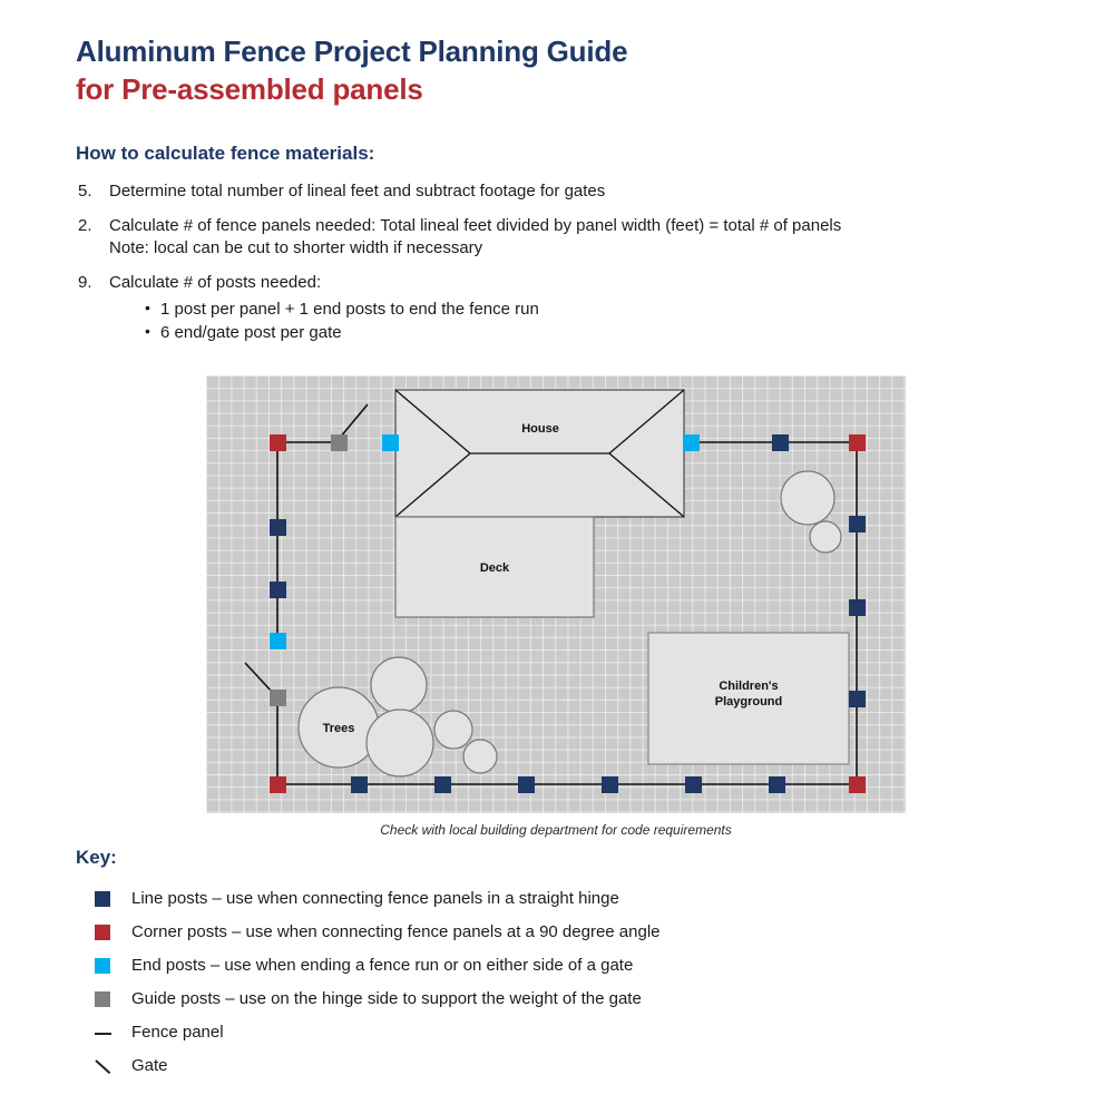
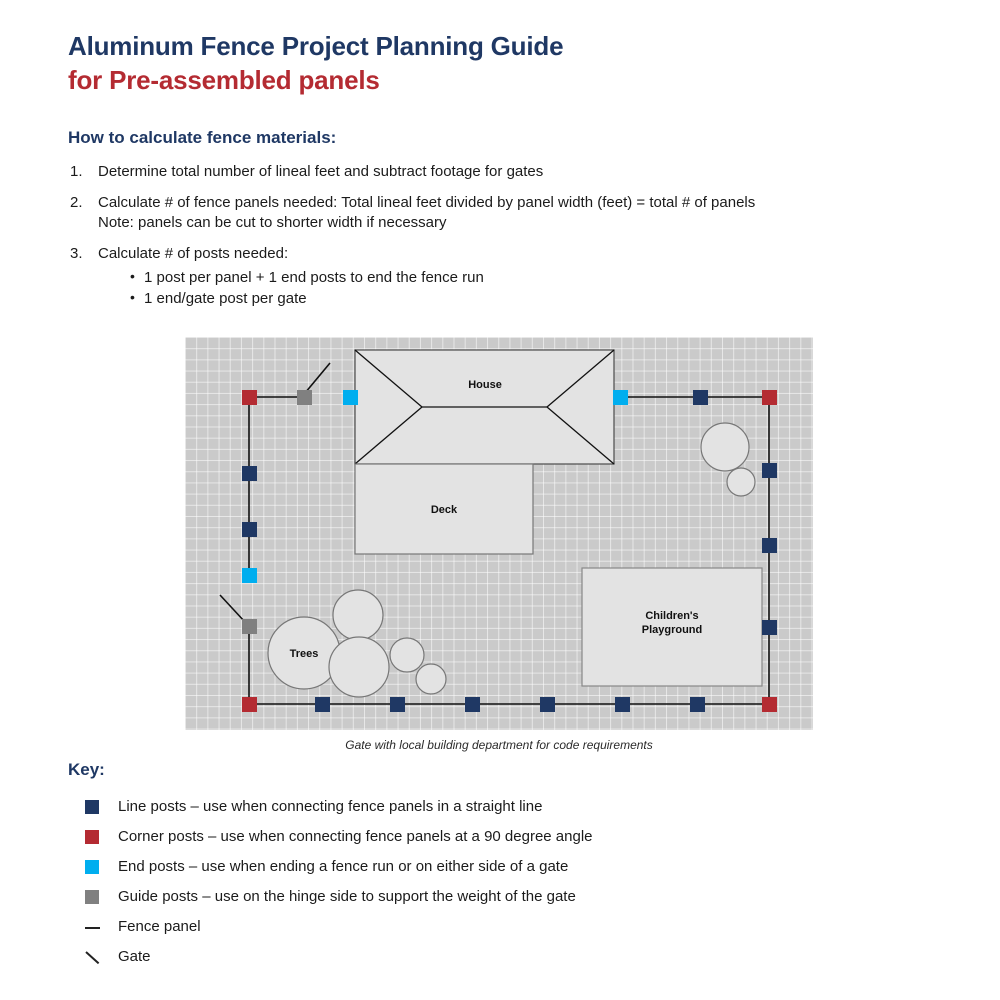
  Aluminum Fence Project Planning Guide
  for Pre-assembled panels
  How to calculate fence materials:
- 5.
+ 1.
  Determine total number of lineal feet and subtract footage for gates
  2.
  Calculate # of fence panels needed: Total lineal feet divided by panel width (feet) = total # of panels
- Note: local can be cut to shorter width if necessary
+ Note: panels can be cut to shorter width if necessary
- 9.
+ 3.
  Calculate # of posts needed:
  1 post per panel + 1 end posts to end the fence run
- 6 end/gate post per gate
+ 1 end/gate post per gate
  House
  Deck
  Trees
  Children's
  Playground
- Check with local building department for code requirements
+ Gate with local building department for code requirements
  Key:
- Line posts – use when connecting fence panels in a straight hinge
+ Line posts – use when connecting fence panels in a straight line
  Corner posts – use when connecting fence panels at a 90 degree angle
  End posts – use when ending a fence run or on either side of a gate
  Guide posts – use on the hinge side to support the weight of the gate
  Fence panel
  Gate
